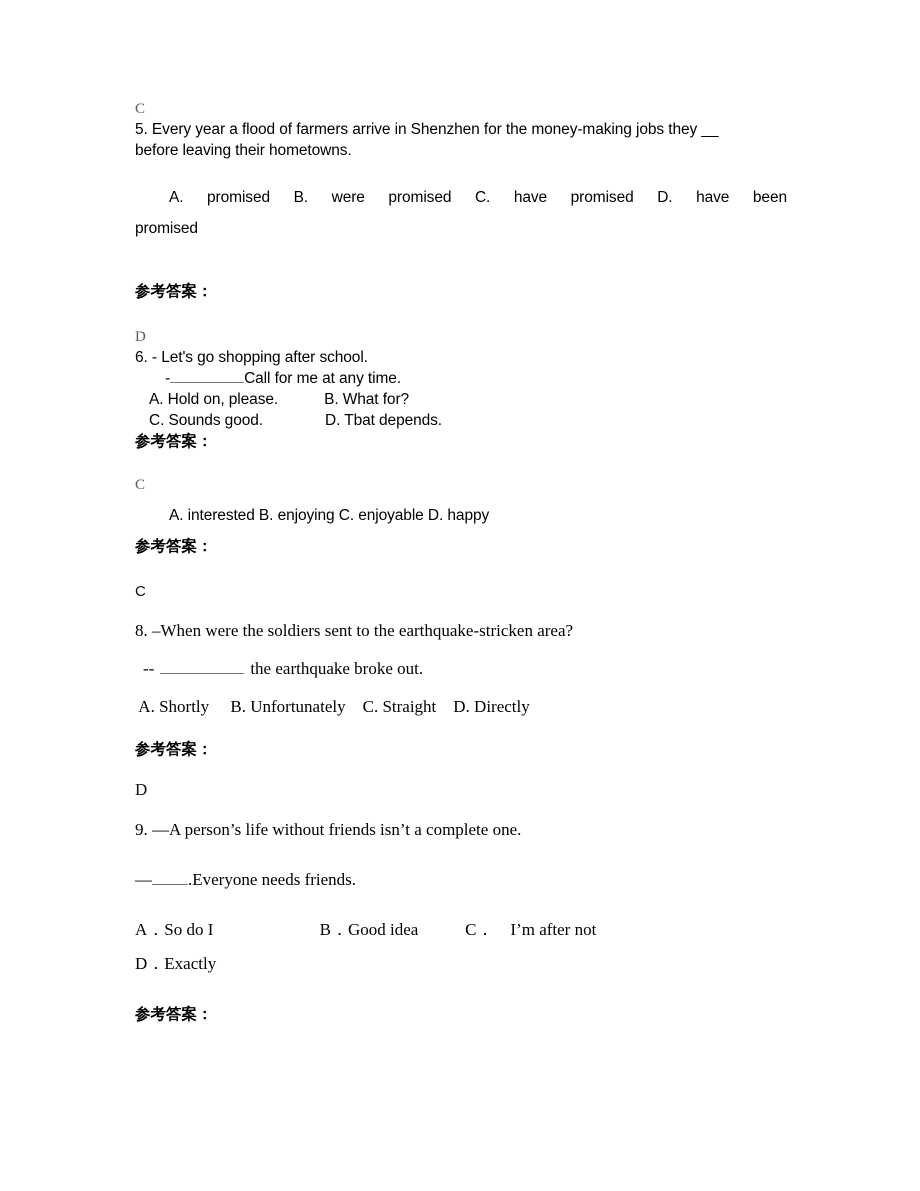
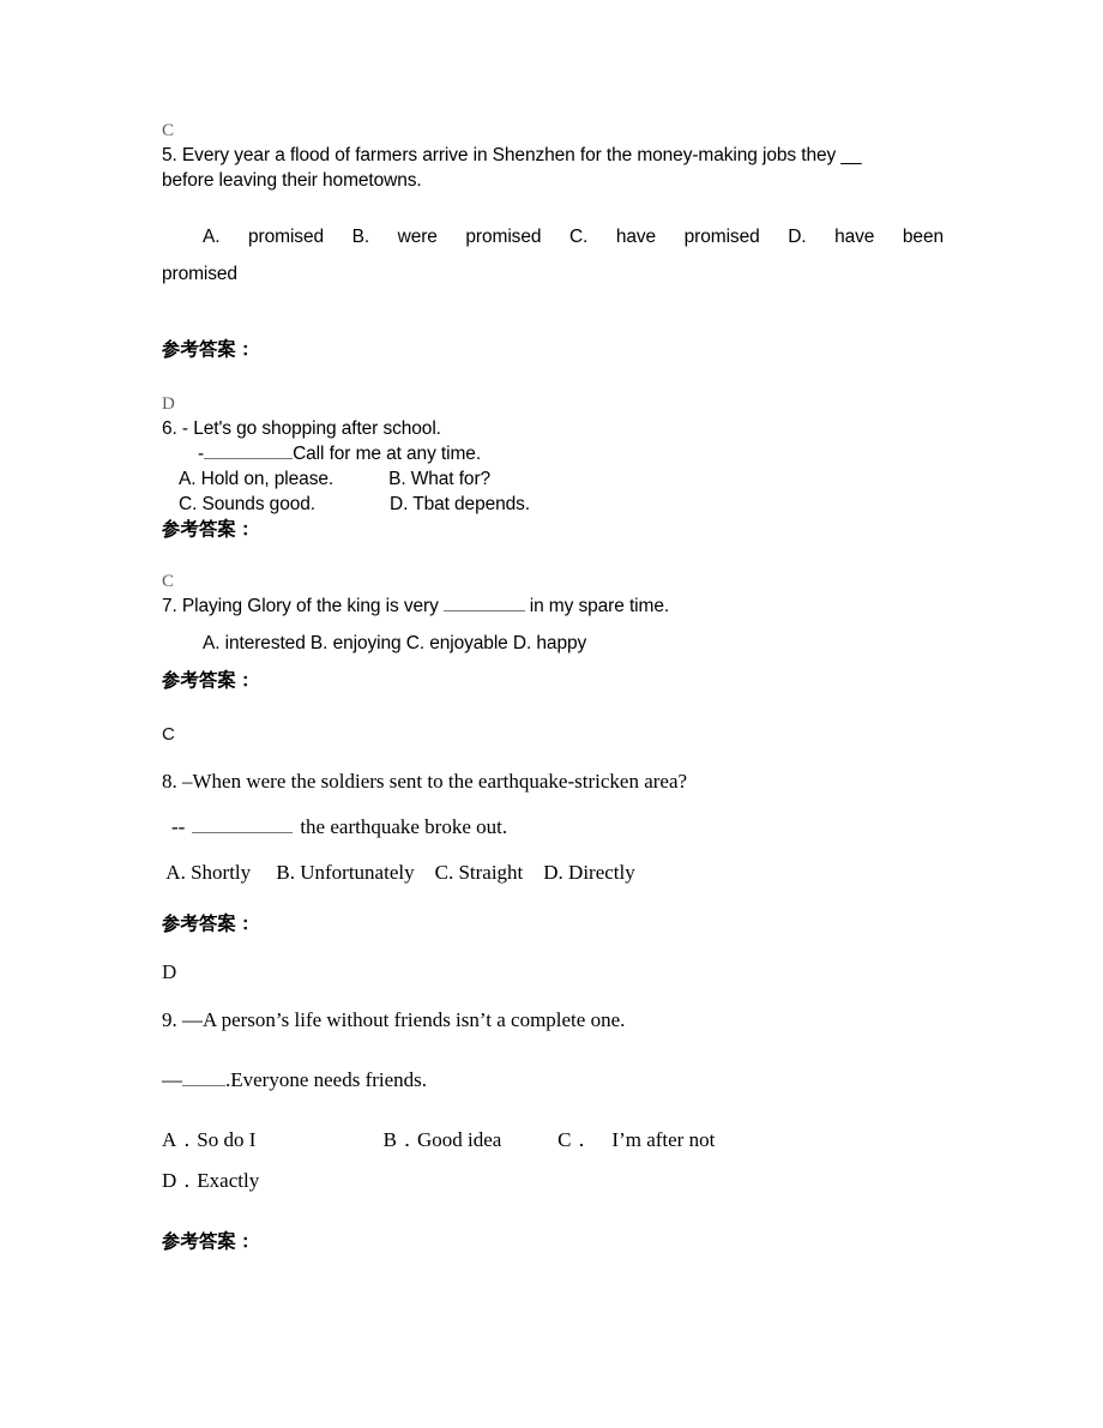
  C
  5. Every year a flood of farmers arrive in Shenzhen for the money-making jobs they __
  before leaving their hometowns.
  A. promised B. were promised C. have promised D. have been
  promised
  参考答案：
  D
  6. - Let's go shopping after school.
  - Call for me at any time.
  A. Hold on, please. B. What for?
  C. Sounds good. D. Tbat depends.
  参考答案：
  C
+ 7. Playing Glory of the king is very in my spare time.
  A. interested B. enjoying C. enjoyable D. happy
  参考答案：
  C
  8. –When were the soldiers sent to the earthquake-stricken area?
  -- the earthquake broke out.
  A. Shortly B. Unfortunately C. Straight D. Directly
  参考答案：
  D
  9. —A person’s life without friends isn’t a complete one.
  — .Everyone needs friends.
  A．So do I B．Good idea C． I’m after not
  D．Exactly
  参考答案：
